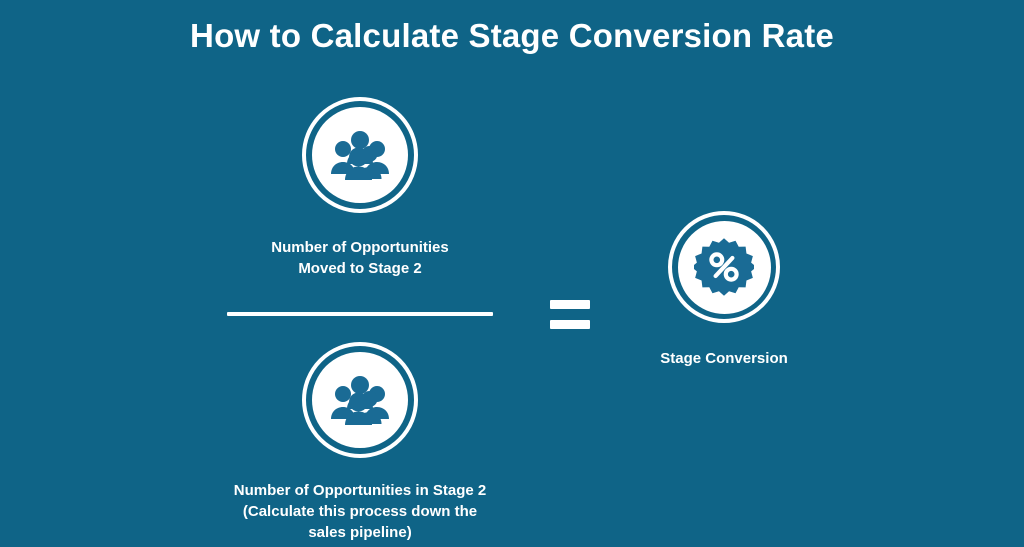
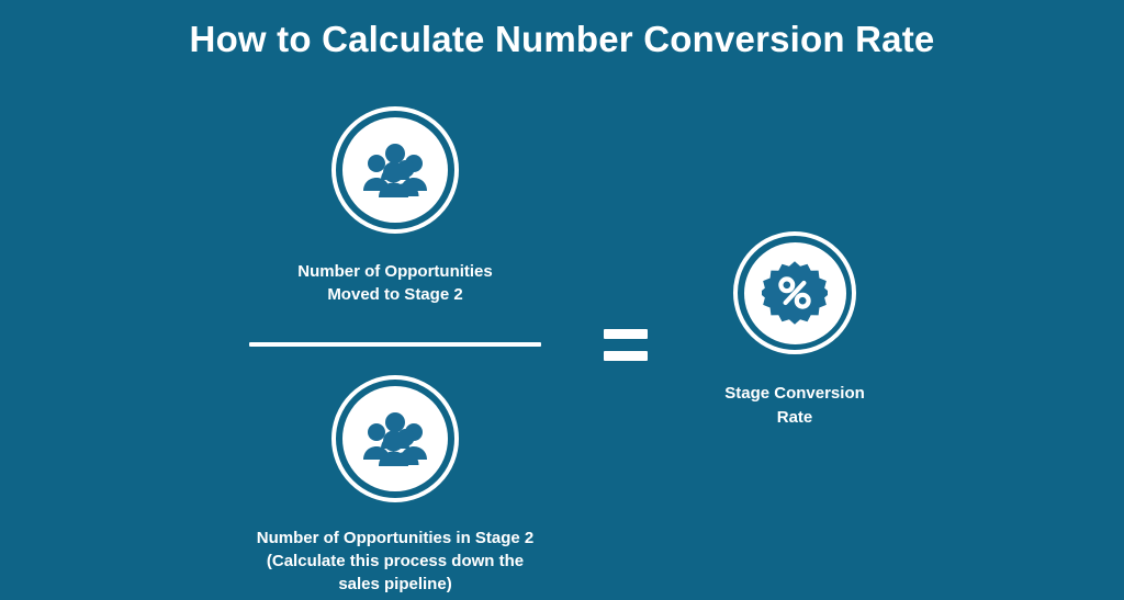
- How to Calculate Stage Conversion Rate
+ How to Calculate Number Conversion Rate
  Number of Opportunities
  Moved to Stage 2
  Number of Opportunities in Stage 2
  (Calculate this process down the
  sales pipeline)
  Stage Conversion
+ Rate
